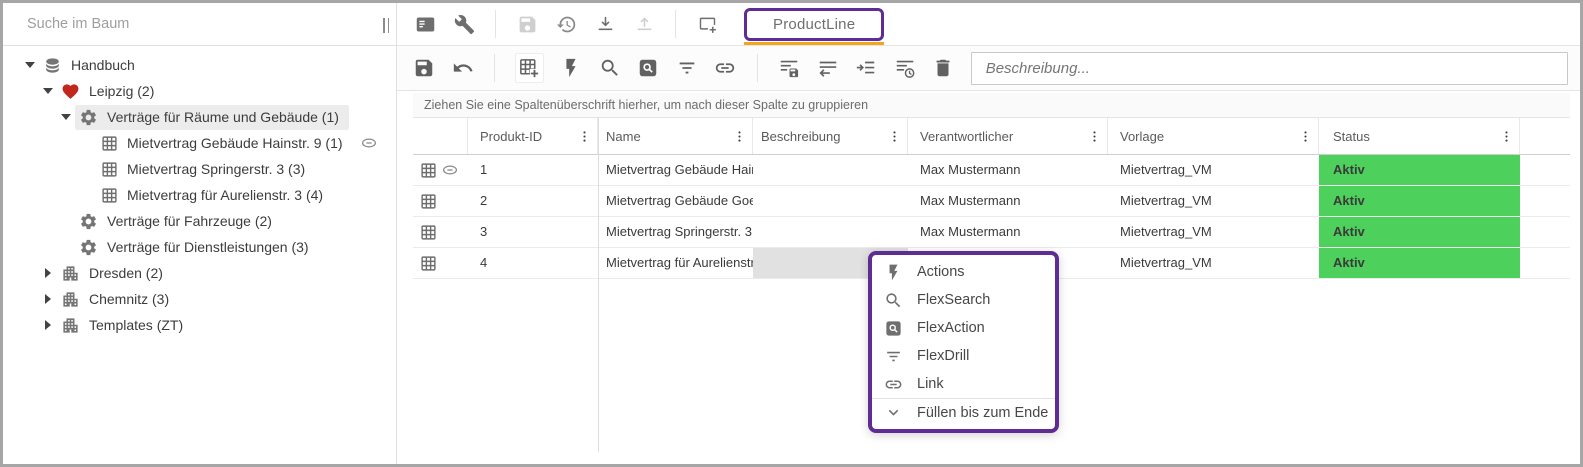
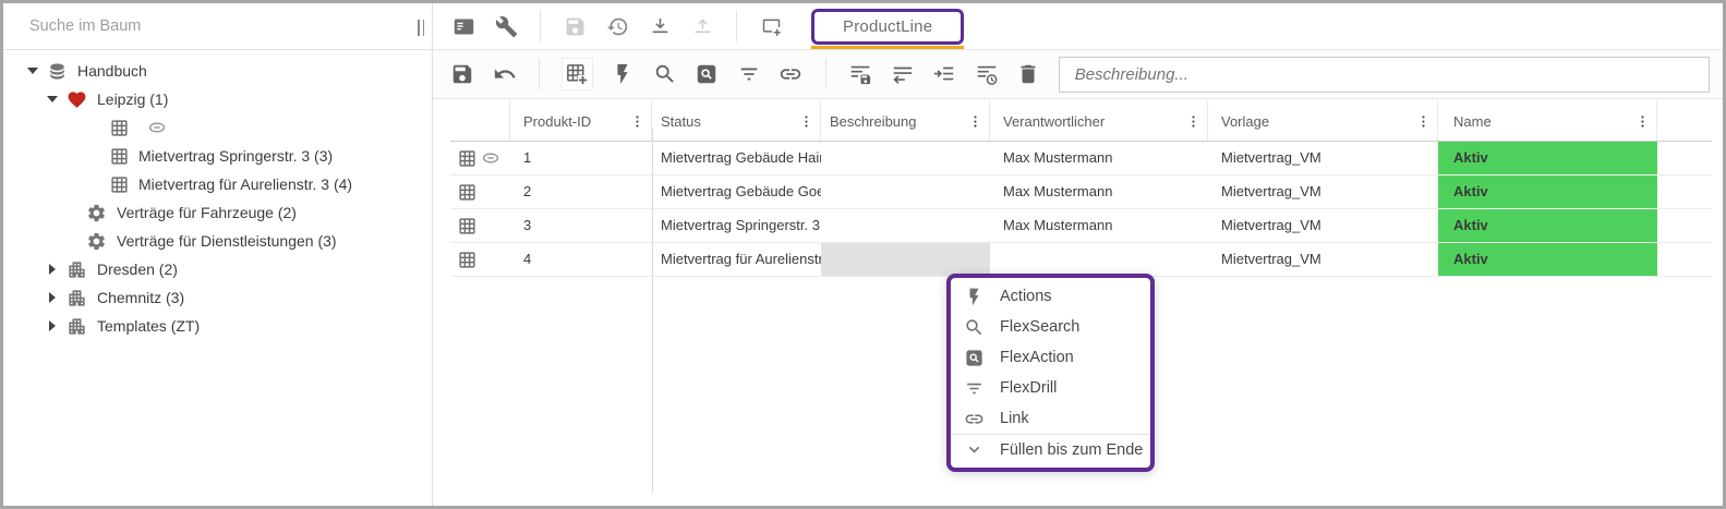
  Suche im Baum
  Handbuch
- Leipzig (2)
+ Leipzig (1)
- Verträge für Räume und Gebäude (1)
- Mietvertrag Gebäude Hainstr. 9 (1)
  Mietvertrag Springerstr. 3 (3)
  Mietvertrag für Aurelienstr. 3 (4)
  Verträge für Fahrzeuge (2)
  Verträge für Dienstleistungen (3)
  Dresden (2)
  Chemnitz (3)
  Templates (ZT)
  ProductLine
  Beschreibung...
- Ziehen Sie eine Spaltenüberschrift hierher, um nach dieser Spalte zu gruppieren
  Produkt-ID
- Name
+ Status
  Beschreibung
  Verantwortlicher
  Vorlage
- Status
+ Name
  1
  Mietvertrag Gebäude Hai
  Max Mustermann
  Mietvertrag_VM
  Aktiv
  2
  Mietvertrag Gebäude Goe
  Max Mustermann
  Mietvertrag_VM
  Aktiv
  3
  Mietvertrag Springerstr. 3
  Max Mustermann
  Mietvertrag_VM
  Aktiv
  4
  Mietvertrag für Aurelienst
  Mietvertrag_VM
  Aktiv
  Actions
  FlexSearch
  FlexAction
  FlexDrill
  Link
  Füllen bis zum Ende
